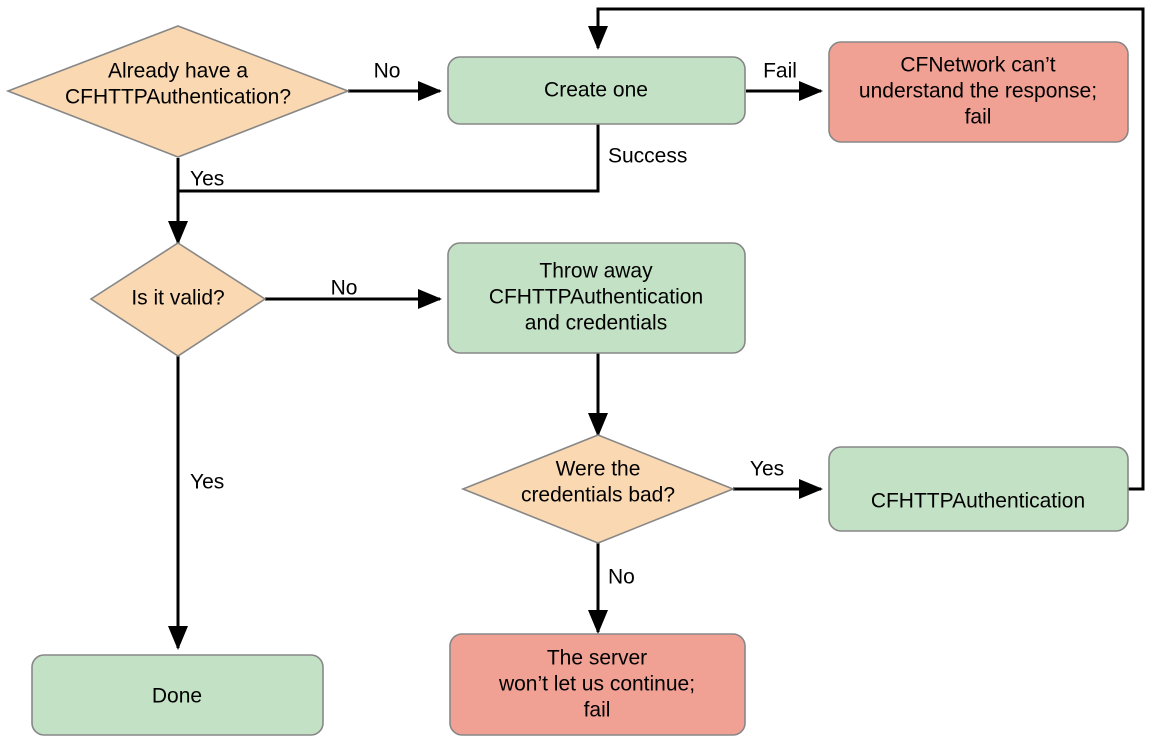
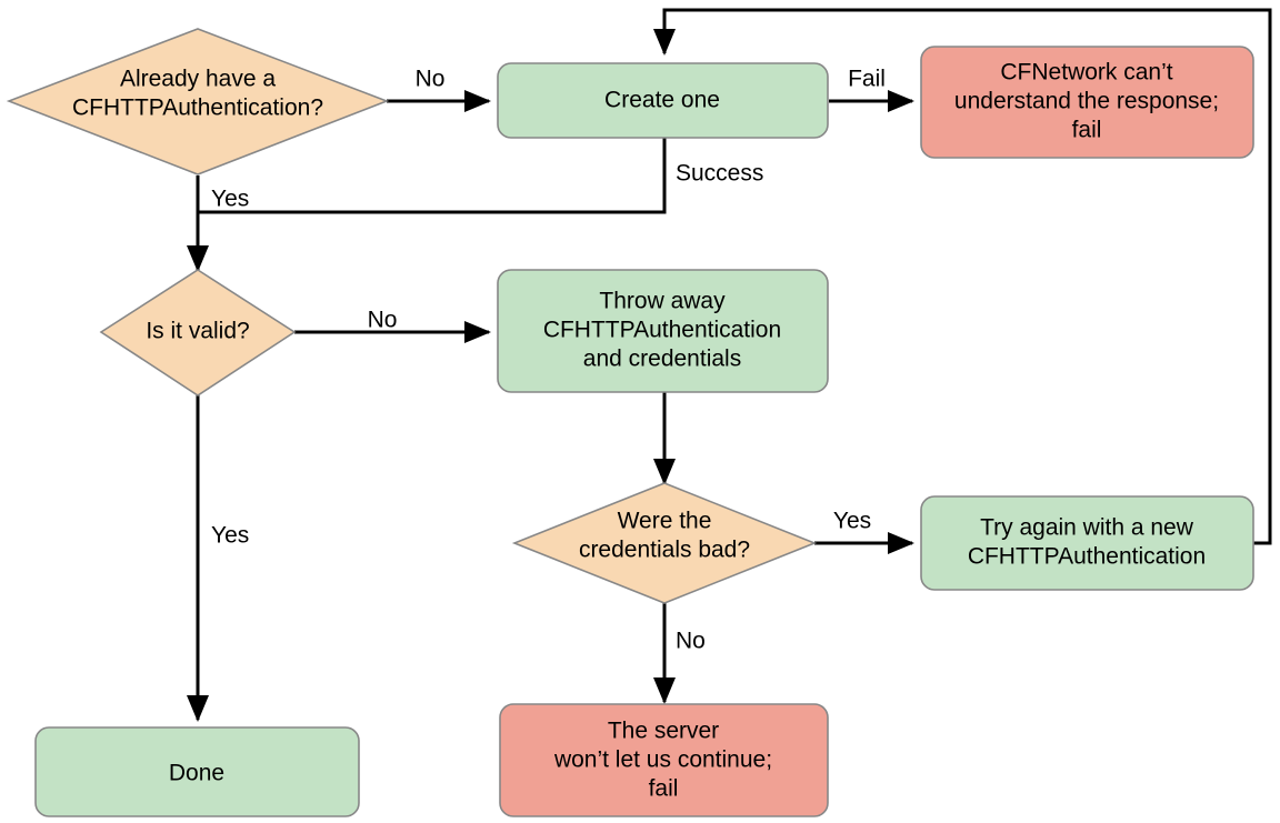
  No
  Fail
  Success
  Yes
  No
  Yes
  Yes
  No
  Already have a
  CFHTTPAuthentication?
  Create one
  CFNetwork can’t
  understand the response;
  fail
  Is it valid?
  Throw away
  CFHTTPAuthentication
  and credentials
  Were the
  credentials bad?
+ Try again with a new
  CFHTTPAuthentication
  Done
  The server
  won’t let us continue;
  fail
